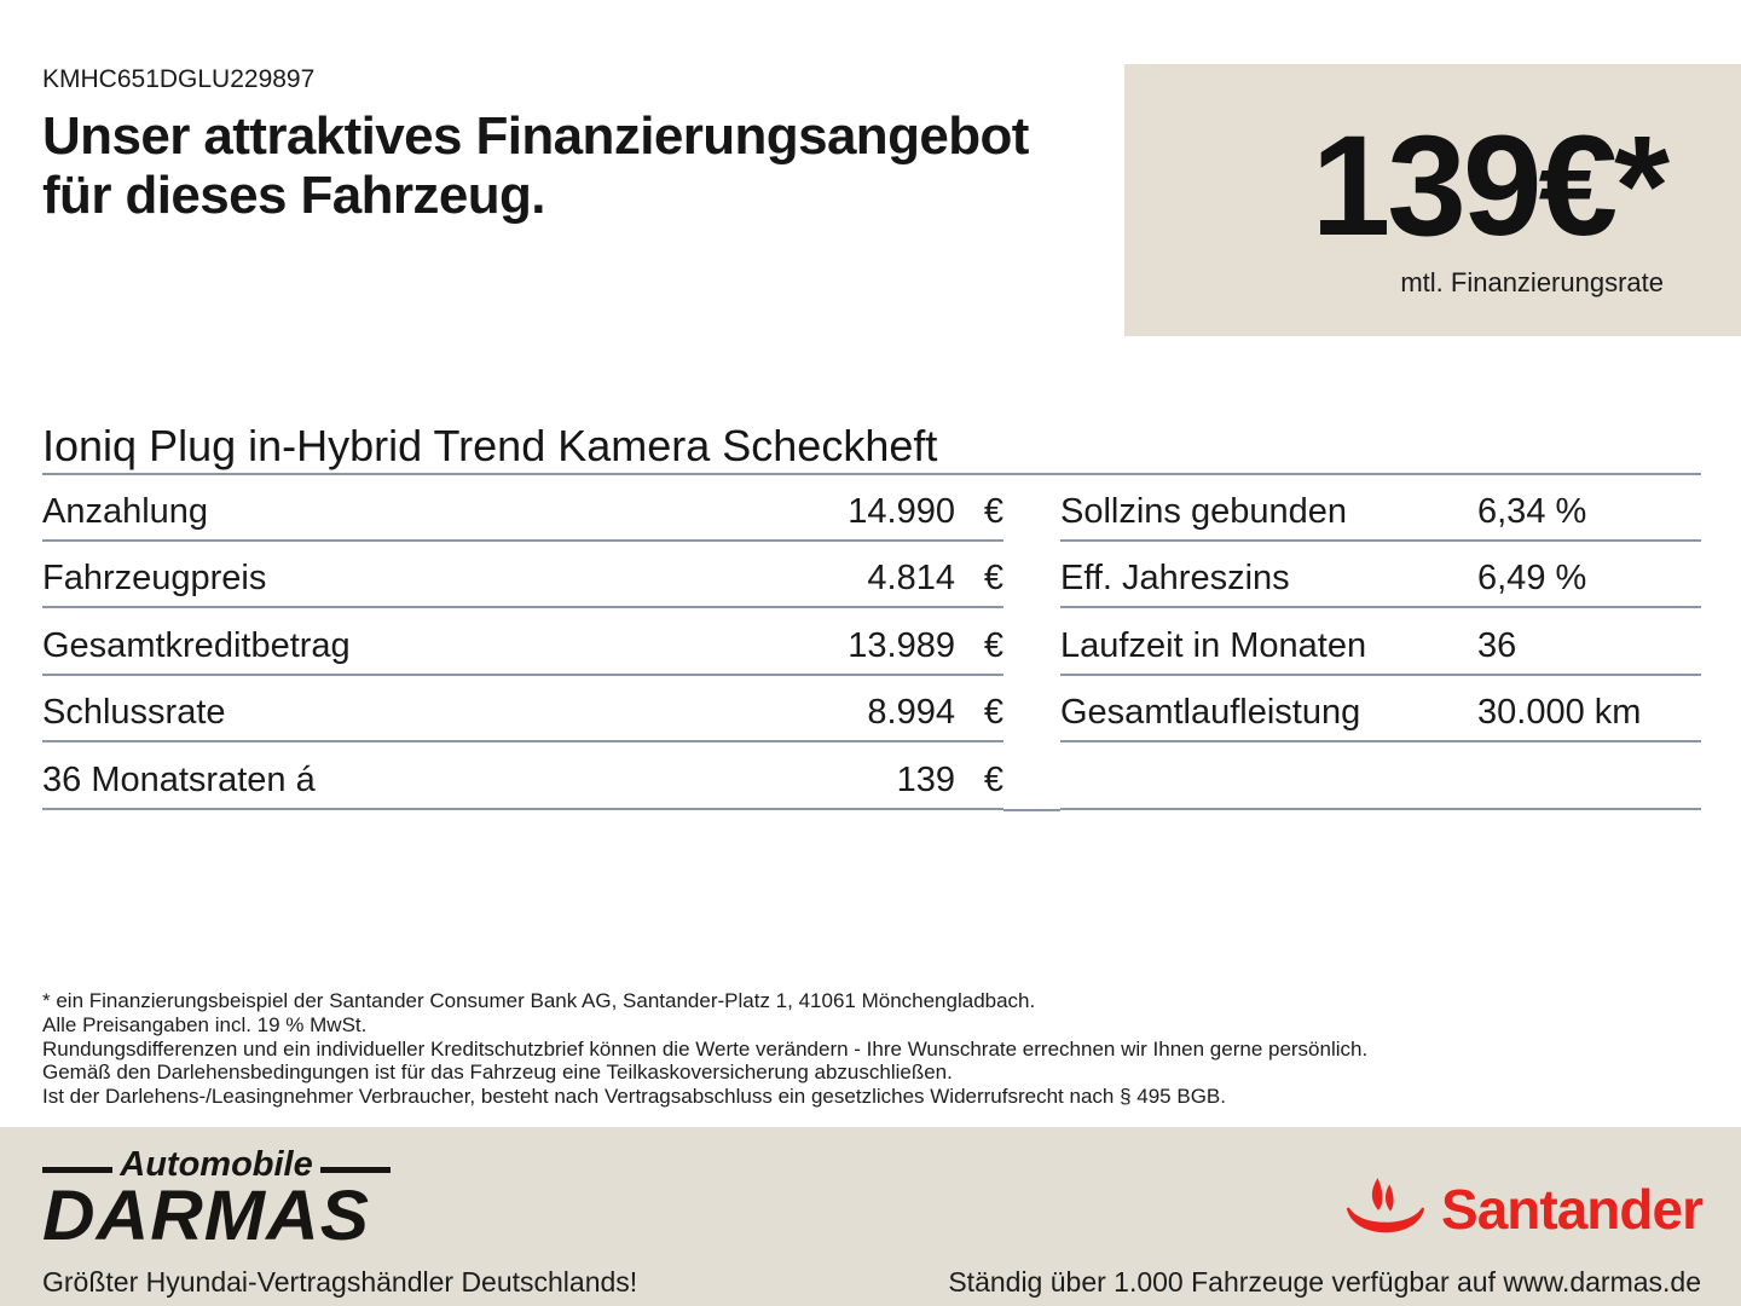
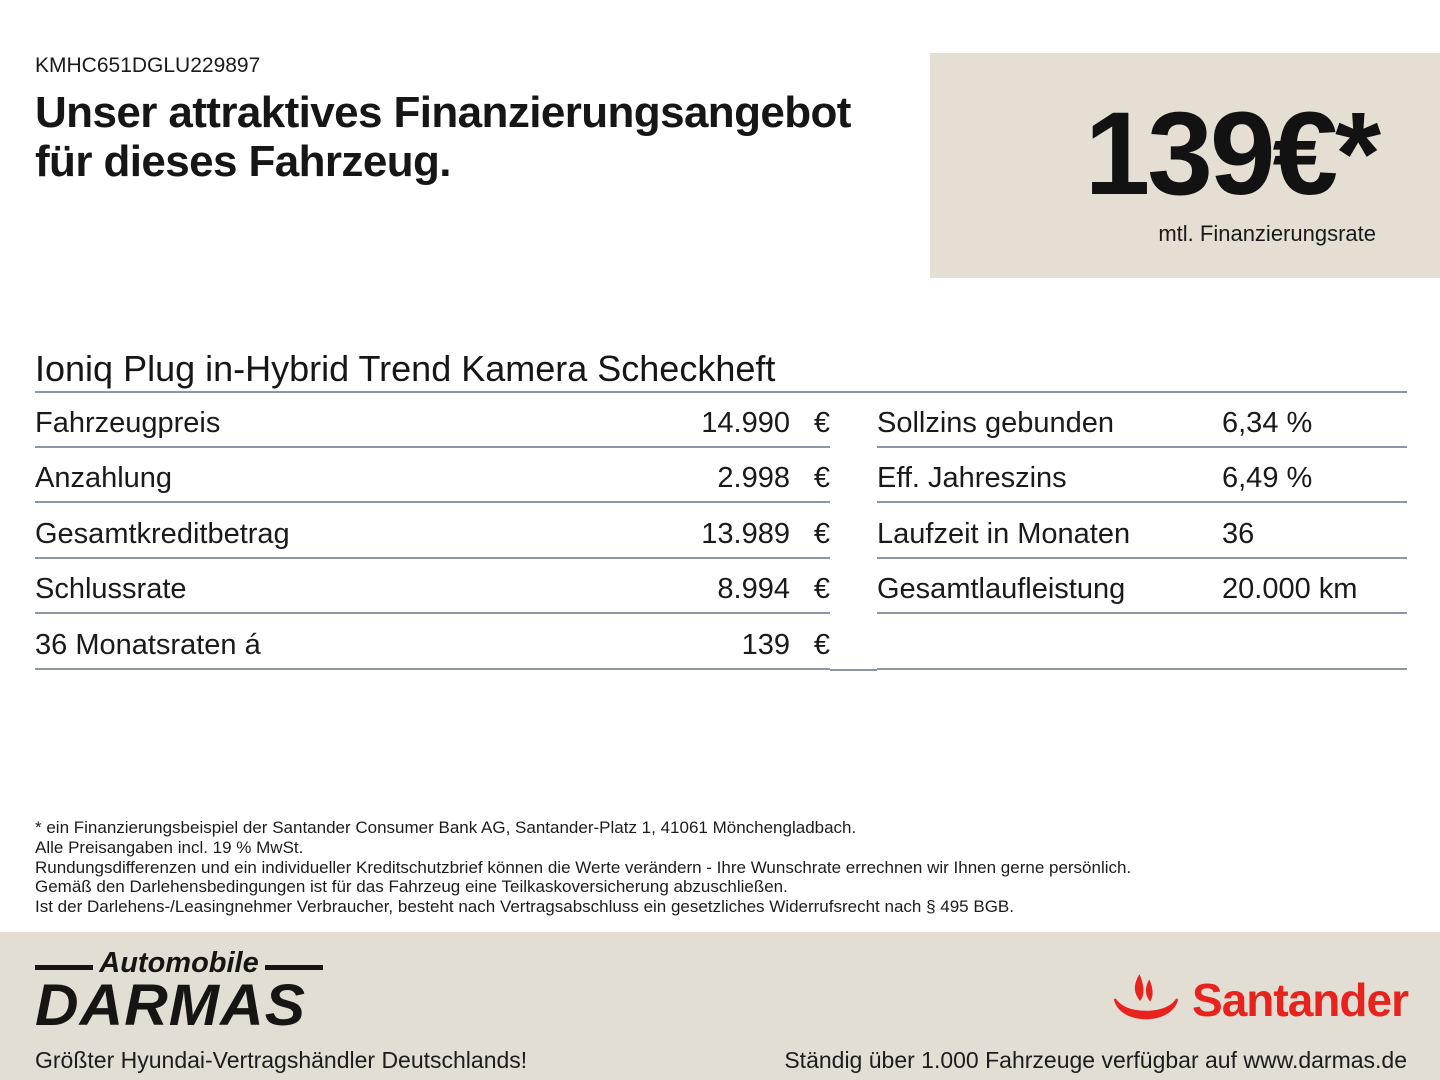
  KMHC651DGLU229897
  Unser attraktives Finanzierungsangebot
  für dieses Fahrzeug.
  139€*
  mtl. Finanzierungsrate
  Ioniq Plug in-Hybrid Trend Kamera Scheckheft
- Anzahlung
+ Fahrzeugpreis
  14.990
  €
- Fahrzeugpreis
+ Anzahlung
- 4.814
+ 2.998
  €
  Gesamtkreditbetrag
  13.989
  €
  Schlussrate
  8.994
  €
  36 Monatsraten á
  139
  €
  Sollzins gebunden
  6,34 %
  Eff. Jahreszins
  6,49 %
  Laufzeit in Monaten
  36
  Gesamtlaufleistung
- 30.000 km
+ 20.000 km
  * ein Finanzierungsbeispiel der Santander Consumer Bank AG, Santander-Platz 1, 41061 Mönchengladbach.
  Alle Preisangaben incl. 19 % MwSt.
  Rundungsdifferenzen und ein individueller Kreditschutzbrief können die Werte verändern - Ihre Wunschrate errechnen wir Ihnen gerne persönlich.
  Gemäß den Darlehensbedingungen ist für das Fahrzeug eine Teilkaskoversicherung abzuschließen.
  Ist der Darlehens-/Leasingnehmer Verbraucher, besteht nach Vertragsabschluss ein gesetzliches Widerrufsrecht nach § 495 BGB.
  Automobile
  DARMAS
  Santander
  Größter Hyundai-Vertragshändler Deutschlands!
  Ständig über 1.000 Fahrzeuge verfügbar auf www.darmas.de
